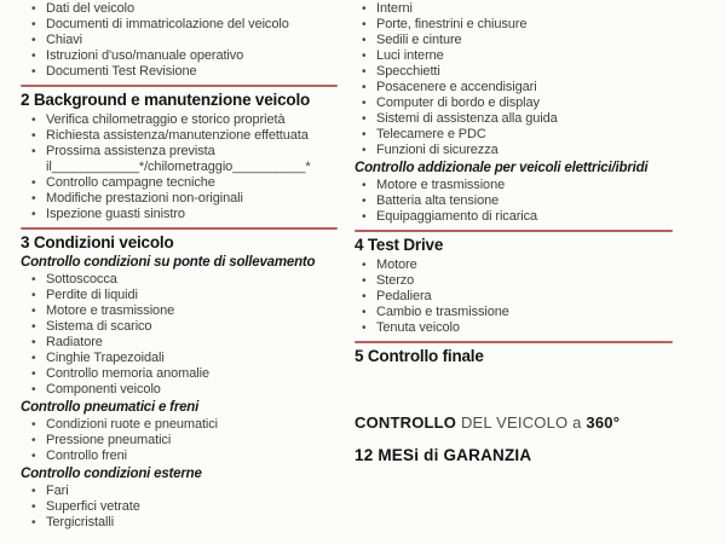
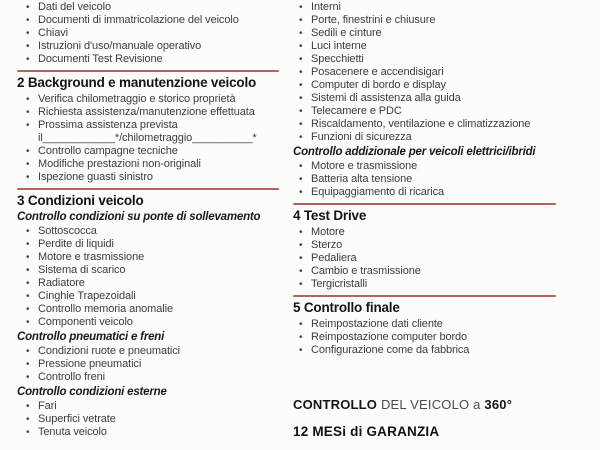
  Dati del veicolo
  Documenti di immatricolazione del veicolo
  Chiavi
  Istruzioni d'uso/manuale operativo
  Documenti Test Revisione
  2 Background e manutenzione veicolo
  Verifica chilometraggio e storico proprietà
  Richiesta assistenza/manutenzione effettuata
  Prossima assistenza prevista
  il____________*/chilometraggio__________*
  Controllo campagne tecniche
  Modifiche prestazioni non-originali
  Ispezione guasti sinistro
  3 Condizioni veicolo
  Controllo condizioni su ponte di sollevamento
  Sottoscocca
  Perdite di liquidi
  Motore e trasmissione
  Sistema di scarico
  Radiatore
  Cinghie Trapezoidali
  Controllo memoria anomalie
  Componenti veicolo
  Controllo pneumatici e freni
  Condizioni ruote e pneumatici
  Pressione pneumatici
  Controllo freni
  Controllo condizioni esterne
  Fari
  Superfici vetrate
- Tergicristalli
+ Tenuta veicolo
  Interni
  Porte, finestrini e chiusure
  Sedili e cinture
  Luci interne
  Specchietti
  Posacenere e accendisigari
  Computer di bordo e display
  Sistemi di assistenza alla guida
  Telecamere e PDC
+ Riscaldamento, ventilazione e climatizzazione
  Funzioni di sicurezza
  Controllo addizionale per veicoli elettrici/ibridi
  Motore e trasmissione
  Batteria alta tensione
  Equipaggiamento di ricarica
  4 Test Drive
  Motore
  Sterzo
  Pedaliera
  Cambio e trasmissione
- Tenuta veicolo
+ Tergicristalli
  5 Controllo finale
+ Reimpostazione dati cliente
+ Reimpostazione computer bordo
+ Configurazione come da fabbrica
  CONTROLLO DEL VEICOLO a 360°
  12 MESi di GARANZIA
